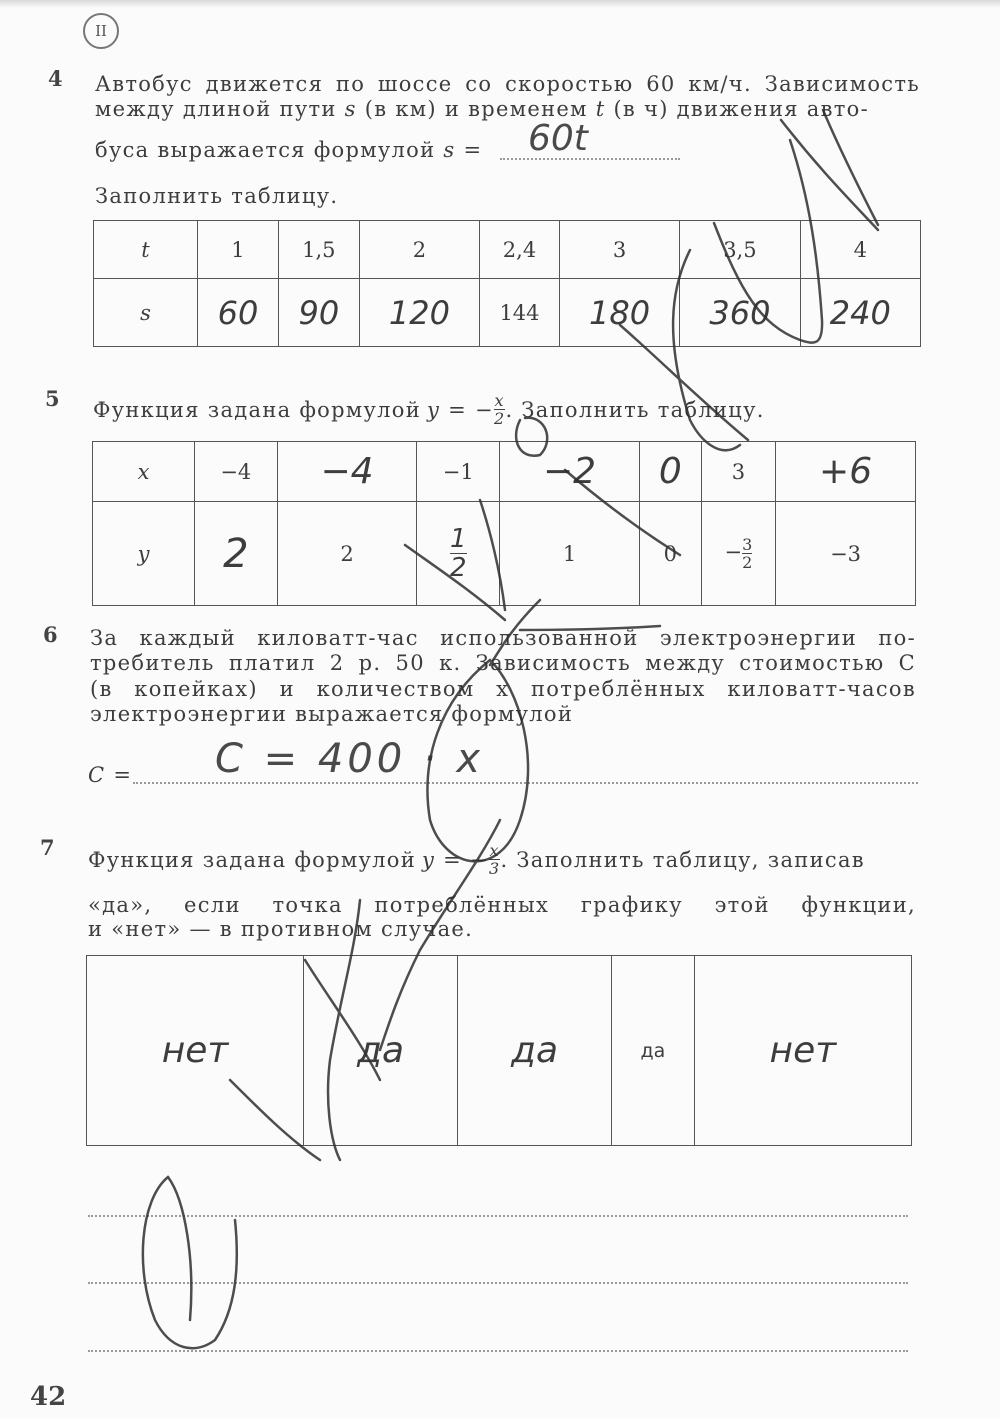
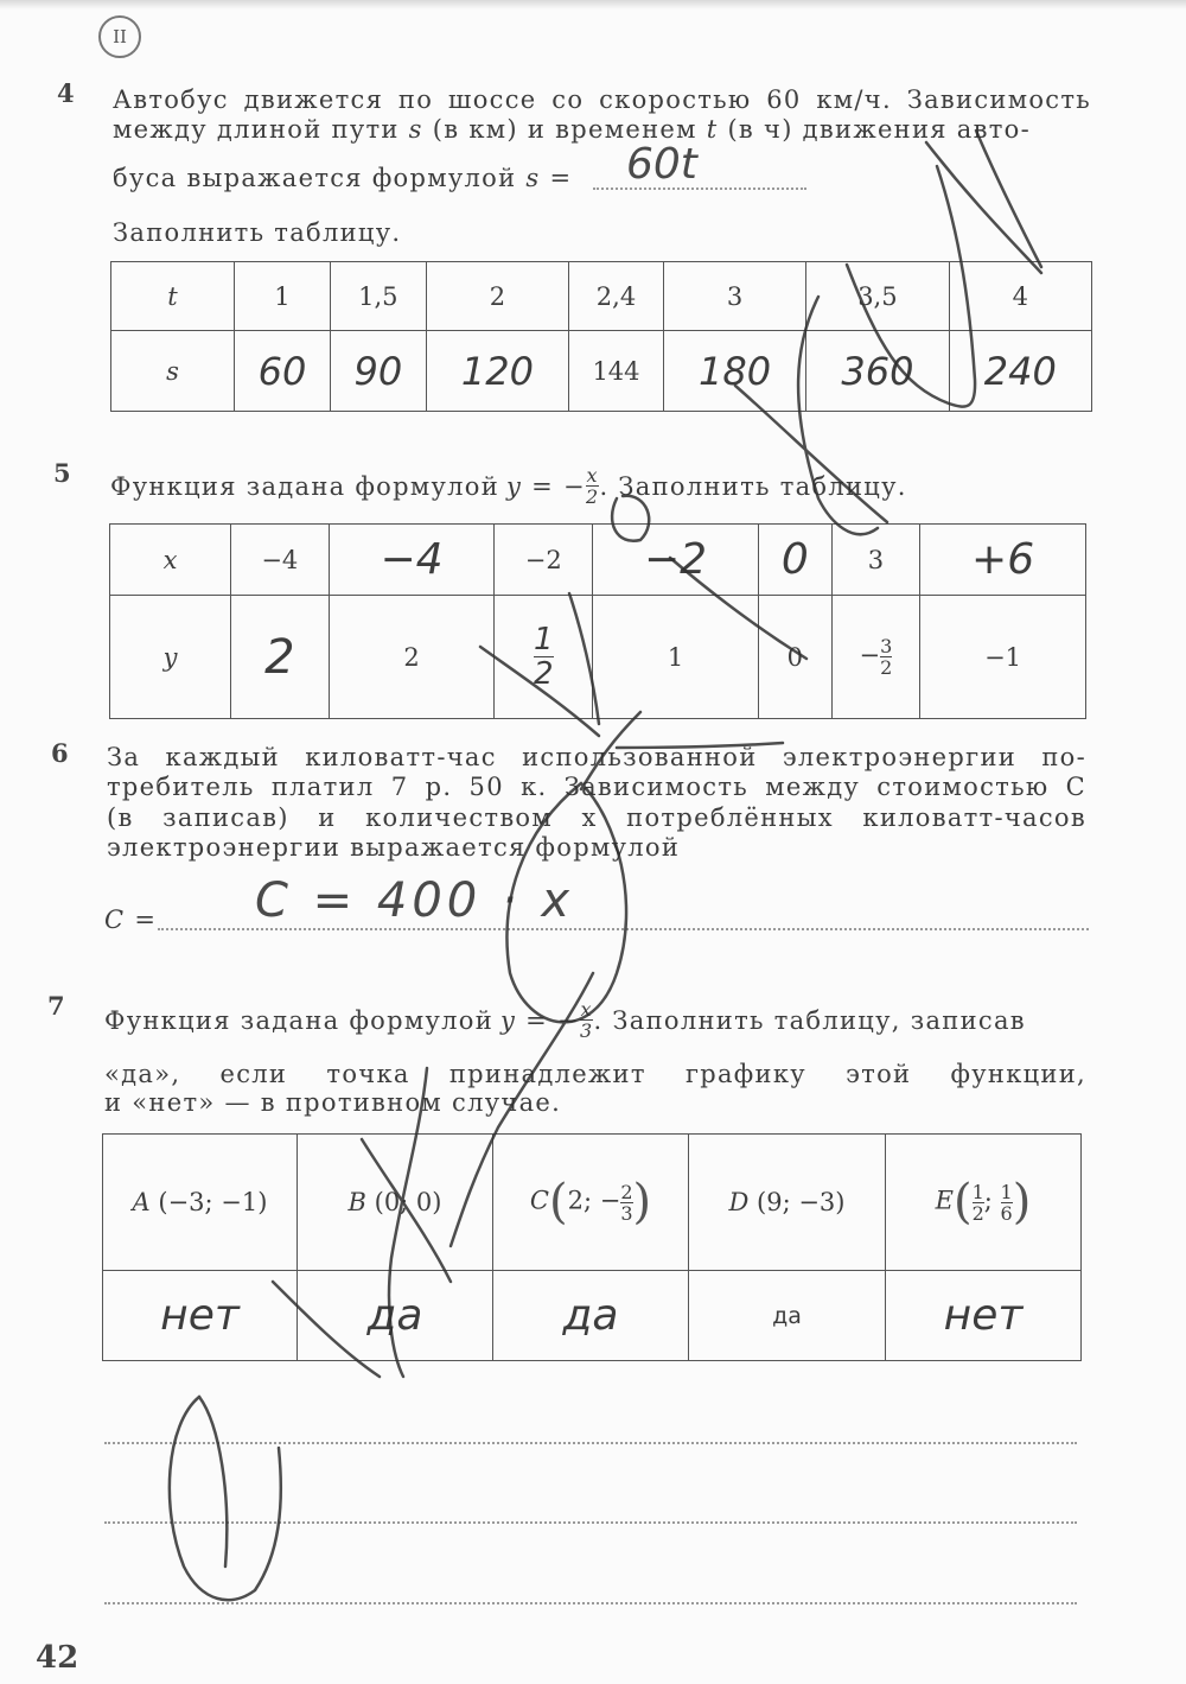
  II
  4
  Автобус движется по шоссе со скоростью 60 км/ч. Зависимость
  между длиной пути s (в км) и временем t (в ч) движения авто-
  буса выражается формулой s =
  60t
  Заполнить таблицу.
  t	1	1,5	2	2,4	3	3,5	4
  s	60	90	120	144	180	360	240
  5
  Функция задана формулой
  y = −
  x
  2
  . Заполнить таблицу.
- x	−4	−4	−1	−2	0	3	+6
+ x	−4	−4	−2	−2	0	3	+6
- y	2	2	12	1	0	−32	−3
+ y	2	2	12	1	0	−32	−1
  6
  За каждый киловатт-час использованной электроэнергии по-
- требитель платил 2 р. 50 к. Зависимость между стоимостью C
+ требитель платил 7 р. 50 к. Зависимость между стоимостью C
- (в копейках) и количеством x потреблённых киловатт-часов
+ (в записав) и количеством x потреблённых киловатт-часов
  электроэнергии выражается формулой
  C =
  C = 400 · x
  7
  Функция задана формулой
  y = −
  x
  3
  . Заполнить таблицу, записав
- «да», если точка потреблённых графику этой функции,
+ «да», если точка принадлежит графику этой функции,
  и «нет» — в противном случае.
+ A (−3; −1)	B (0; 0)	C(2; −23)	D (9; −3)	E(12; 16)
  нет	да	да	да	нет
  42
